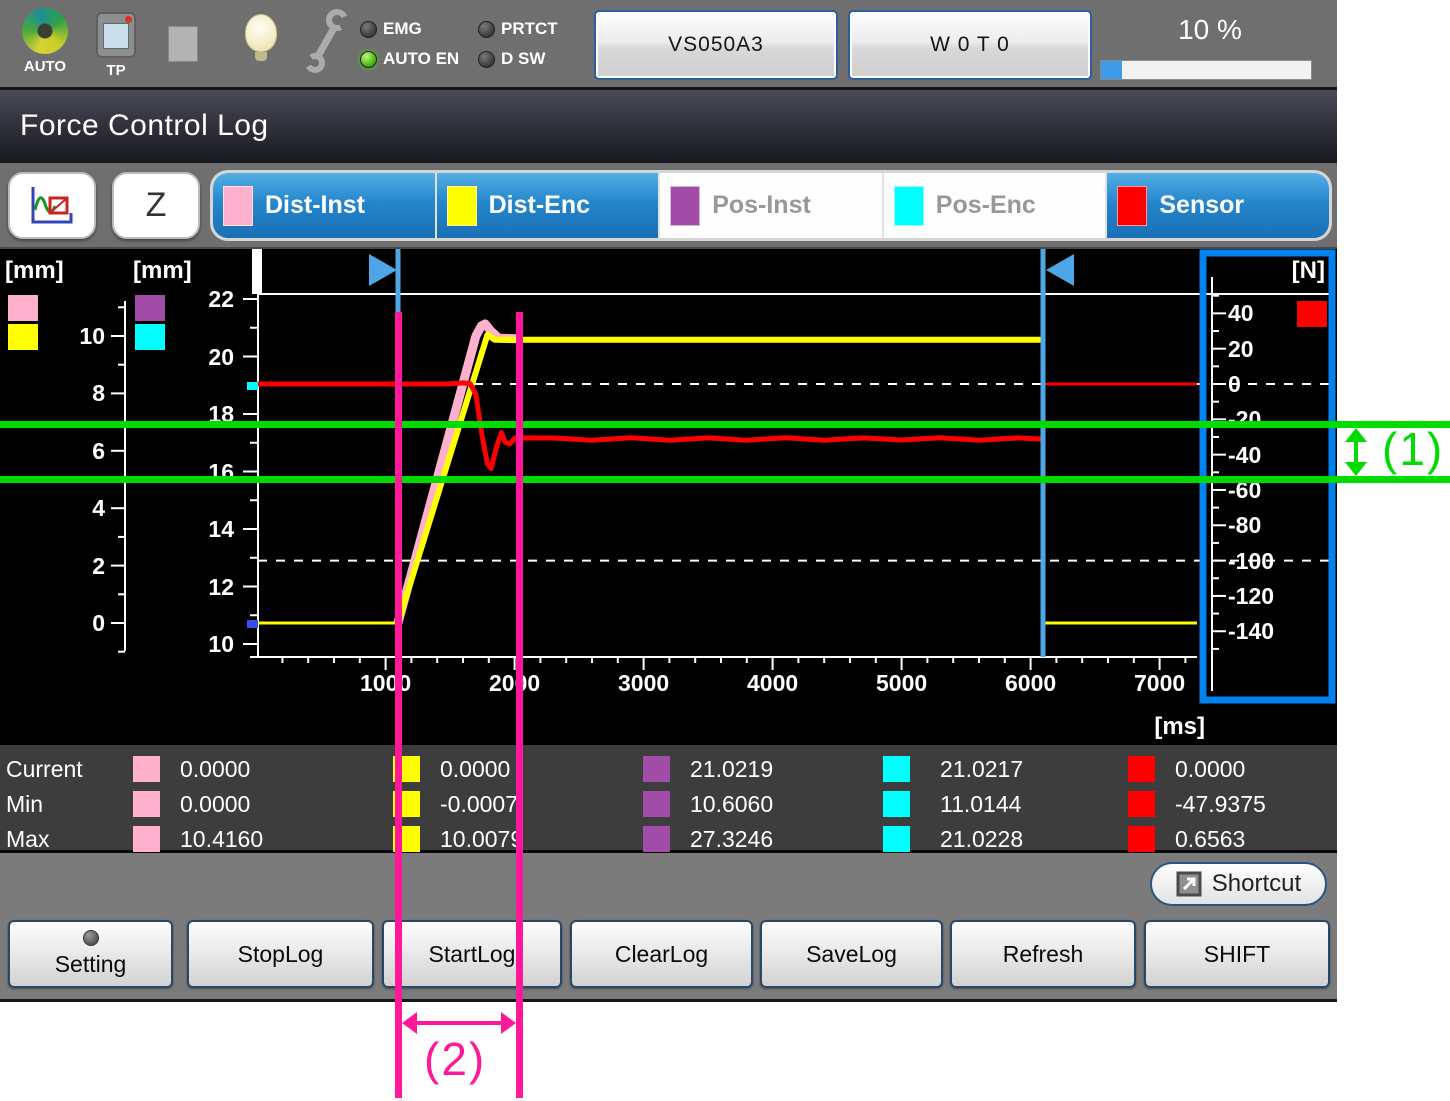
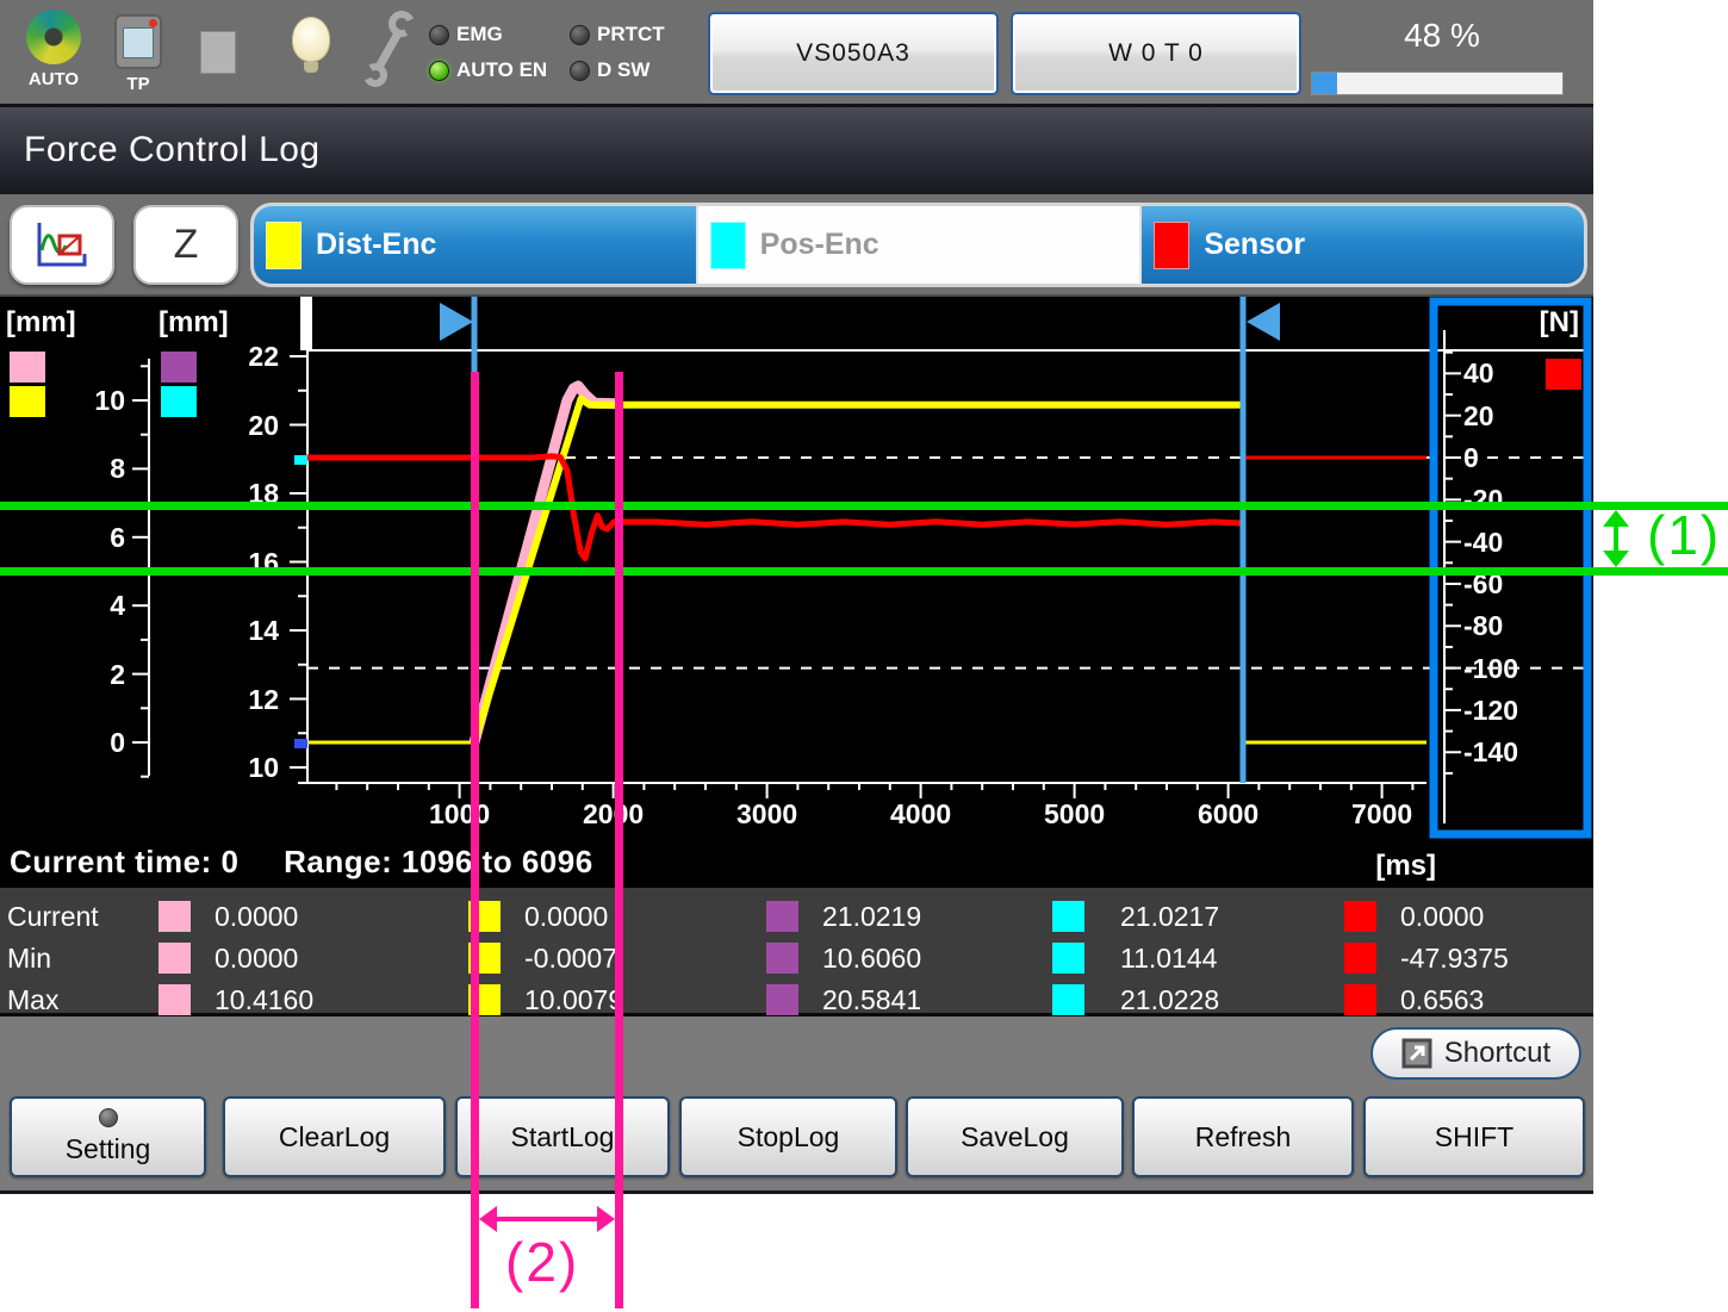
  AUTO
  TP
  EMG
  PRTCT
  AUTO EN
  D SW
  VS050A3
  W 0 T 0
- 10 %
+ 48 %
  Force Control Log
  Z
- Dist-Inst
  Dist-Enc
- Pos-Inst
  Pos-Enc
  Sensor
  [mm]
  [mm]
  [N]
  [ms]
+ Current time: 0 Range: 1096 to 6096
  10
  8
  6
  4
  2
  0
  22
  20
  18
  16
  14
  12
  10
  40
  20
  0
  -20
  -40
  -60
  -80
  -100
  -120
  -140
  1000
  200
  3000
  4000
  5000
  6000
  7000
  Current
  0.0000
  0.0000
  21.0219
  21.0217
  0.0000
  Min
  0.0000
  -0.0007
  10.6060
  11.0144
  -47.9375
  Max
  10.4160
  10.007
- 27.3246
+ 20.5841
  21.0228
  0.6563
  Shortcut
  Setting
- StopLog
+ ClearLog
  StartLog
- ClearLog
+ StopLog
  SaveLog
  Refresh
  SHIFT
  (1)
  (2)
